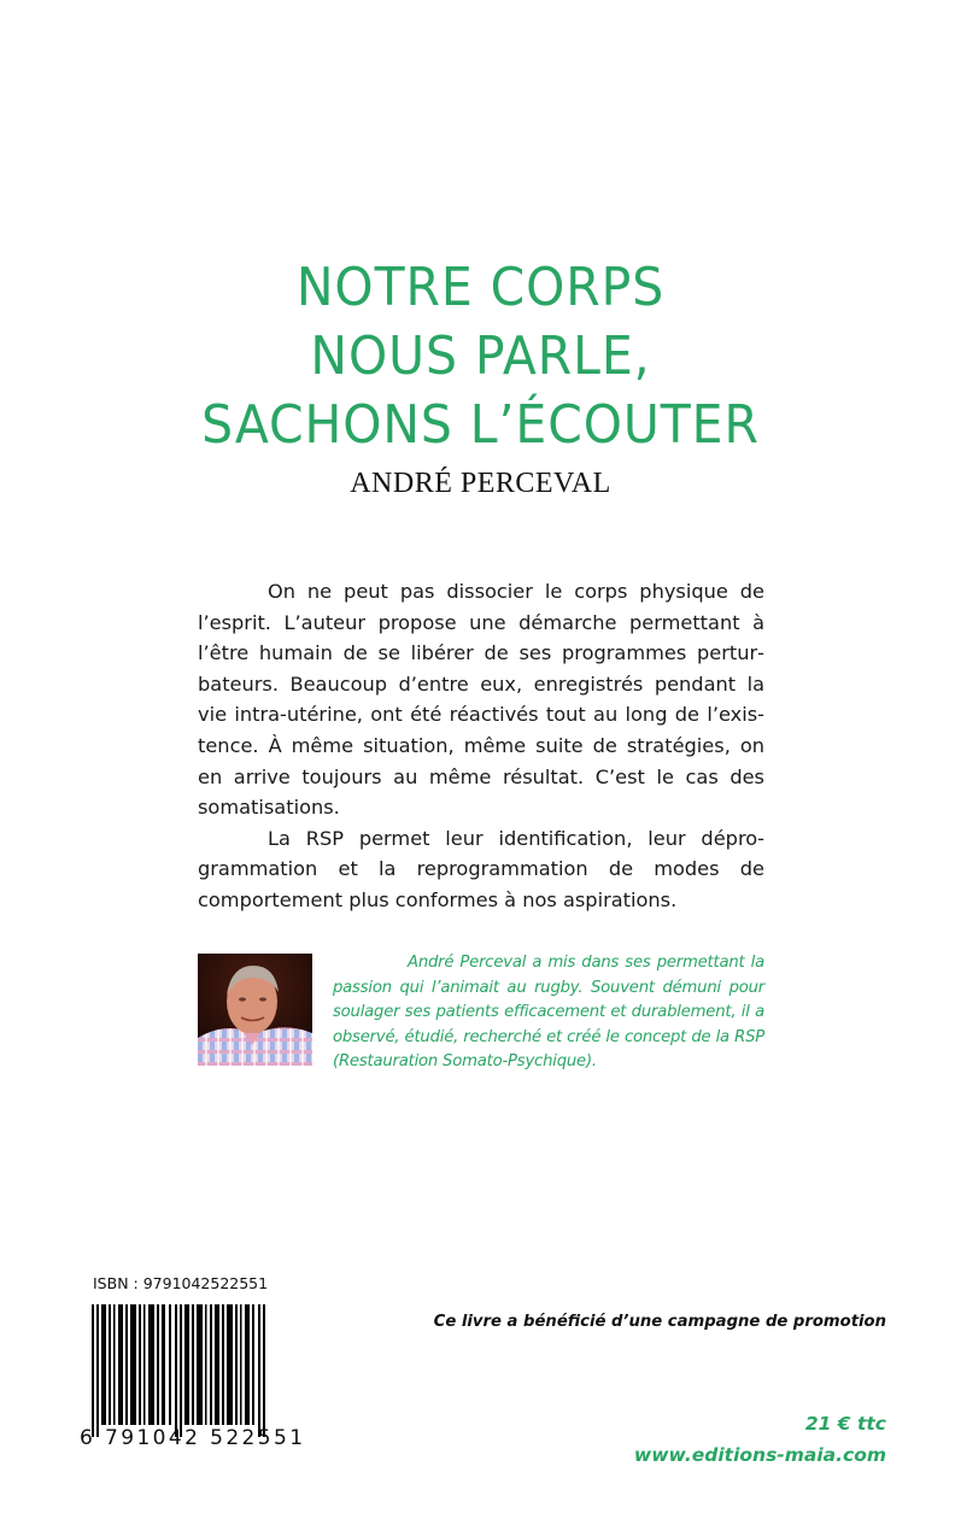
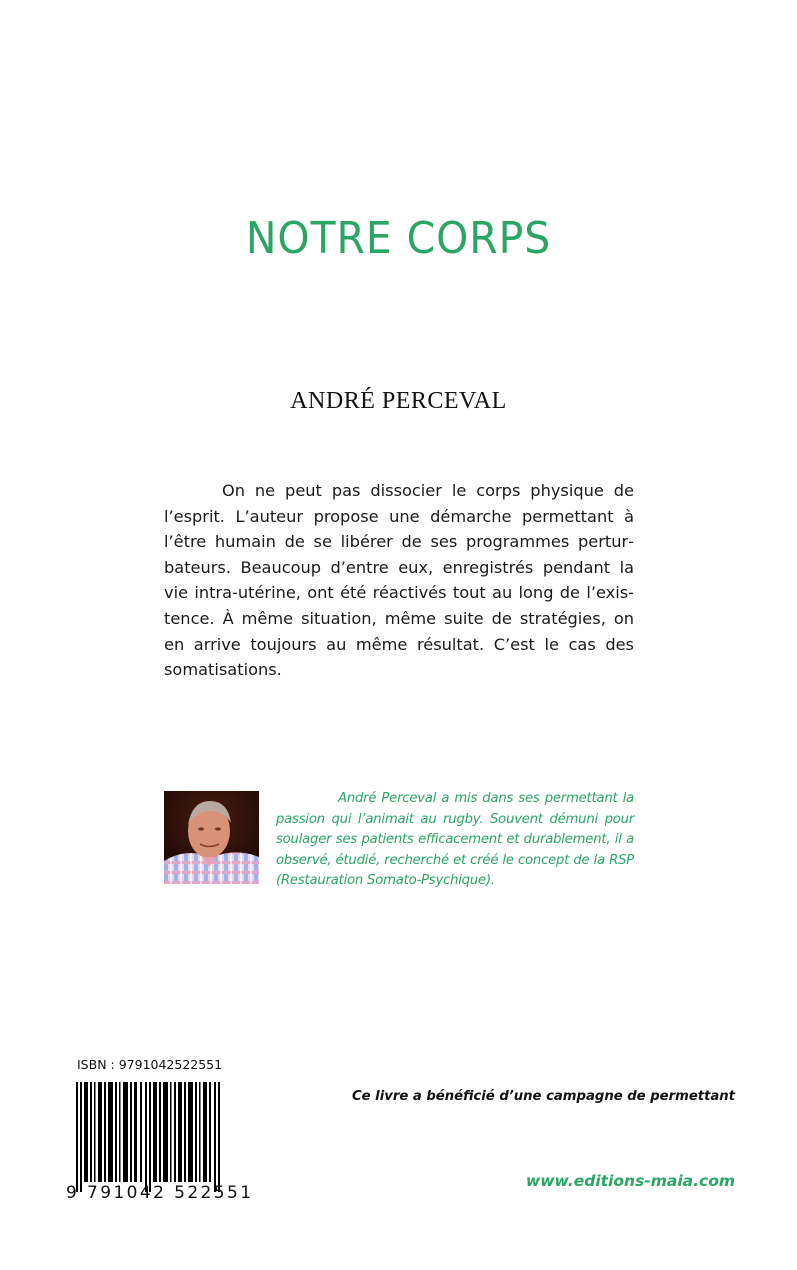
  NOTRE CORPS
- NOUS PARLE,
- SACHONS L’ÉCOUTER
  ANDRÉ PERCEVAL
  On ne peut pas dissocier le corps physique de l’esprit. L’auteur propose une démarche permettant à l’être humain de se libérer de ses programmes pertur­bateurs. Beaucoup d’entre eux, enregistrés pendant la vie intra-utérine, ont été réactivés tout au long de l’exis­tence. À même situation, même suite de stratégies, on en arrive toujours au même résultat. C’est le cas des somatisations.
- La RSP permet leur identification, leur dépro­grammation et la reprogrammation de modes de comportement plus conformes à nos aspirations.
  André Perceval a mis dans ses permettant la passion qui l’animait au rugby. Souvent démuni pour soulager ses patients efficacement et durablement, il a observé, étudié, recherché et créé le concept de la RSP (Restauration Somato-Psychique).
  ISBN : 9791042522551
- 6 791042 522551
+ 9 791042 522551
- Ce livre a bénéficié d’une campagne de promotion
+ Ce livre a bénéficié d’une campagne de permettant
- 21 € ttc
  www.editions-maia.com
